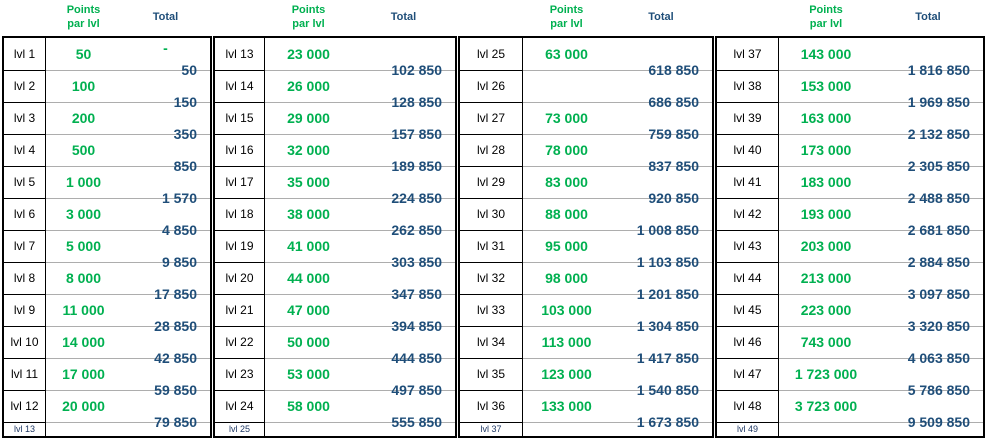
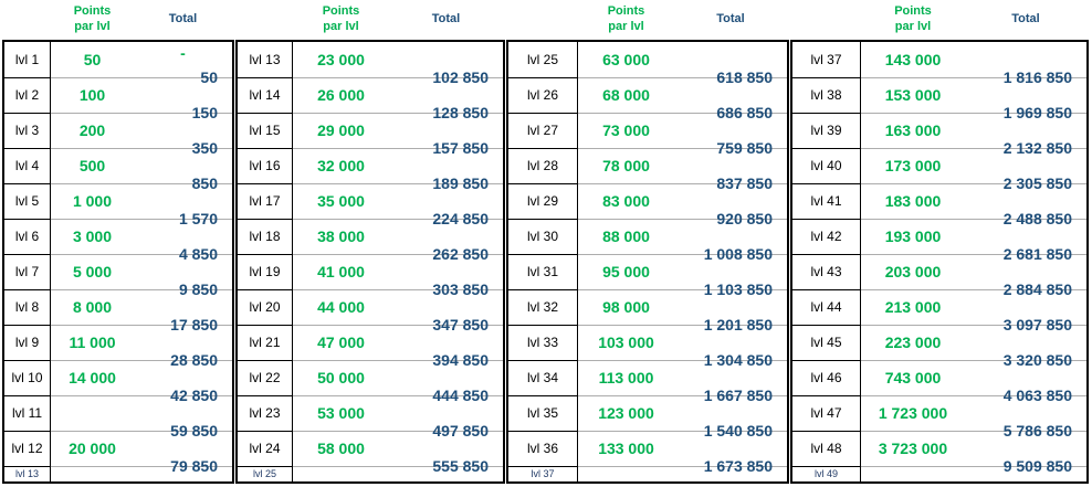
  Points
  par lvl
  Total
  lvl 1
  50
  50
  lvl 2
  100
  150
  lvl 3
  200
  350
  lvl 4
  500
  850
  lvl 5
  1 000
  1 570
  lvl 6
  3 000
  4 850
  lvl 7
  5 000
  9 850
  lvl 8
  8 000
  17 850
  lvl 9
  11 000
  28 850
  lvl 10
  14 000
  42 850
  lvl 11
- 17 000
  59 850
  lvl 12
  20 000
  79 850
  -
  lvl 13
  Points
  par lvl
  Total
  lvl 13
  23 000
  102 850
  lvl 14
  26 000
  128 850
  lvl 15
  29 000
  157 850
  lvl 16
  32 000
  189 850
  lvl 17
  35 000
  224 850
  lvl 18
  38 000
  262 850
  lvl 19
  41 000
  303 850
  lvl 20
  44 000
  347 850
  lvl 21
  47 000
  394 850
  lvl 22
  50 000
  444 850
  lvl 23
  53 000
  497 850
  lvl 24
  58 000
  555 850
  lvl 25
  Points
  par lvl
  Total
  lvl 25
  63 000
  618 850
  lvl 26
+ 68 000
  686 850
  lvl 27
  73 000
  759 850
  lvl 28
  78 000
  837 850
  lvl 29
  83 000
  920 850
  lvl 30
  88 000
  1 008 850
  lvl 31
  95 000
  1 103 850
  lvl 32
  98 000
  1 201 850
  lvl 33
  103 000
  1 304 850
  lvl 34
  113 000
- 1 417 850
+ 1 667 850
  lvl 35
  123 000
  1 540 850
  lvl 36
  133 000
  1 673 850
  lvl 37
  Points
  par lvl
  Total
  lvl 37
  143 000
  1 816 850
  lvl 38
  153 000
  1 969 850
  lvl 39
  163 000
  2 132 850
  lvl 40
  173 000
  2 305 850
  lvl 41
  183 000
  2 488 850
  lvl 42
  193 000
  2 681 850
  lvl 43
  203 000
  2 884 850
  lvl 44
  213 000
  3 097 850
  lvl 45
  223 000
  3 320 850
  lvl 46
  743 000
  4 063 850
  lvl 47
  1 723 000
  5 786 850
  lvl 48
  3 723 000
  9 509 850
  lvl 49
